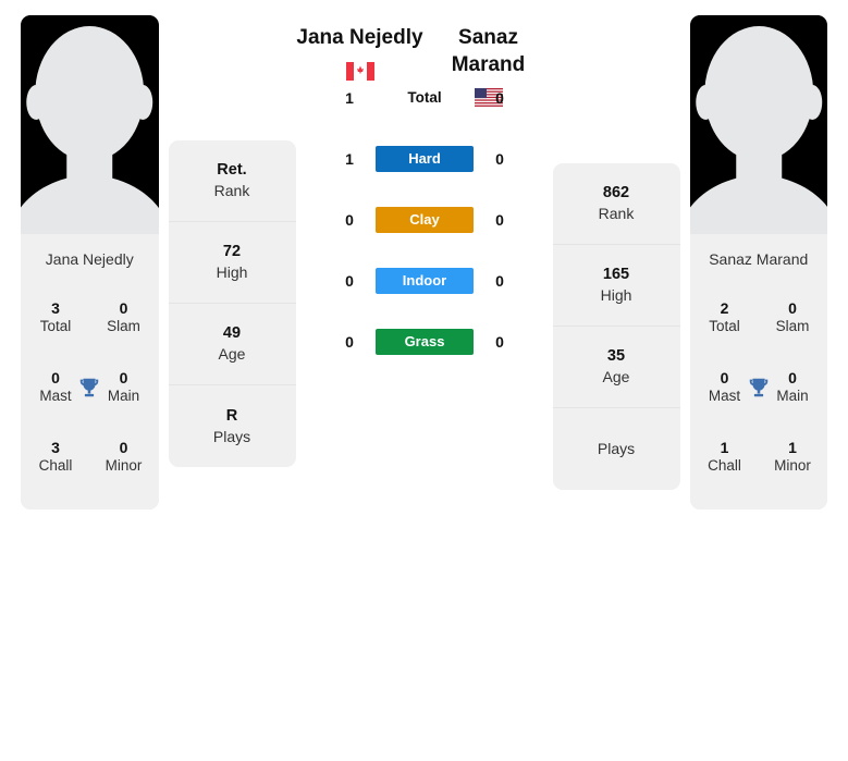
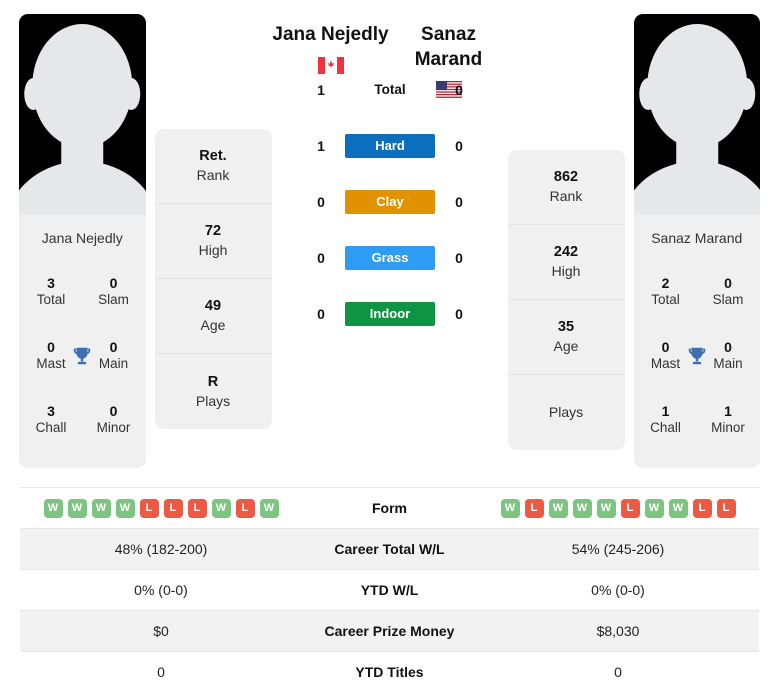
  Jana Nejedly
  3
  Total
  0
  Slam
  0
  Mast
  0
  Main
  3
  Chall
  0
  Minor
  Ret.
  Rank
  72
  High
  49
  Age
  R
  Plays
  Jana Nejedly
  Sanaz Marand
  862
  Rank
- 165
+ 242
  High
  35
  Age
  Plays
  Sanaz Marand
  2
  Total
  0
  Slam
  0
  Mast
  0
  Main
  1
  Chall
  1
  Minor
  1
  Total
  0
  1
  Hard
  0
  0
  Clay
  0
  0
- Indoor
+ Grass
  0
  0
- Grass
+ Indoor
  0
+ W W W W L L L W L W	Form	W L W W W L W W L L
+ 48% (182-200)	Career Total W/L	54% (245-206)
+ 0% (0-0)	YTD W/L	0% (0-0)
+ $0	Career Prize Money	$8,030
+ 0	YTD Titles	0
